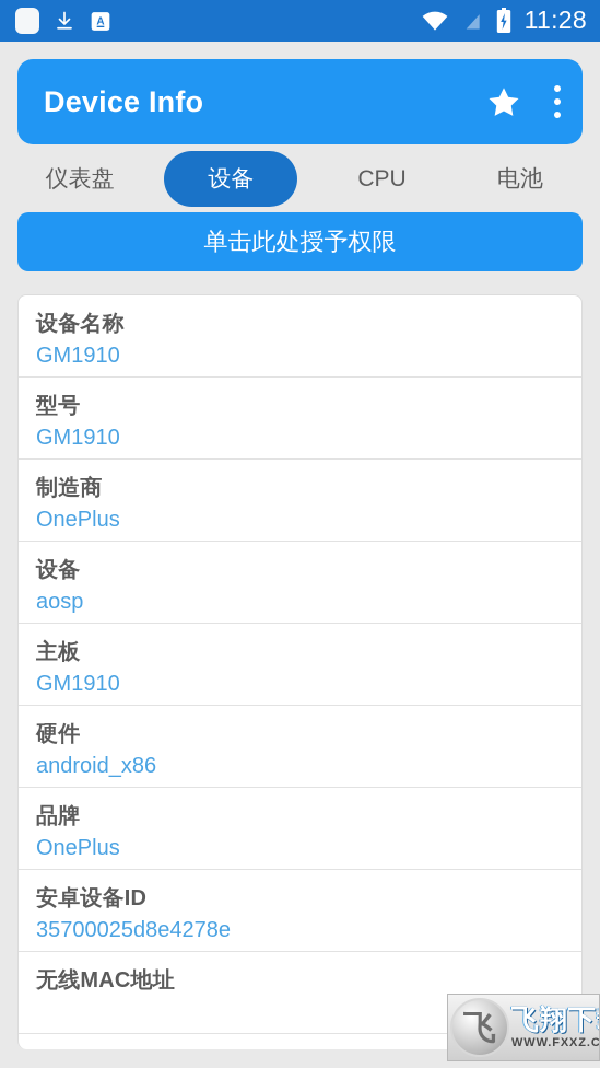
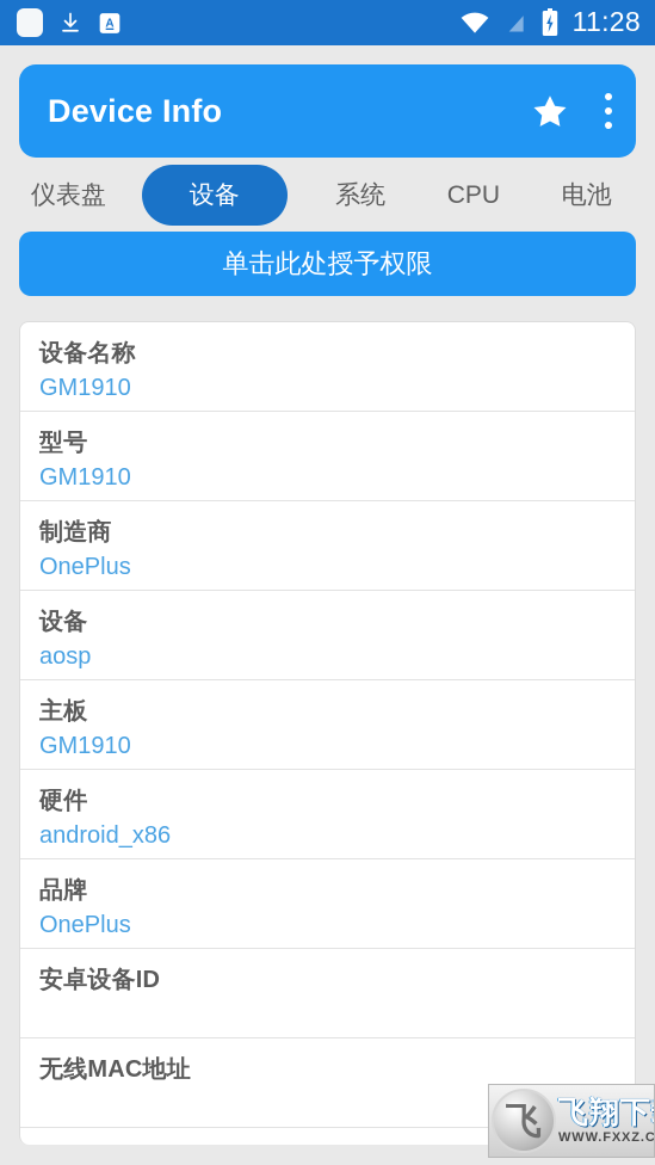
  A
  11:28
  Device Info
  仪表盘
  设备
+ 系统
  CPU
  电池
  单击此处授予权限
  设备名称
  GM1910
  型号
  GM1910
  制造商
  OnePlus
  设备
  aosp
  主板
  GM1910
  硬件
  android_x86
  品牌
  OnePlus
  安卓设备ID
- 35700025d8e4278e
  无线MAC地址
  飞
  飞翔下
  WWW.FXXZ.C
